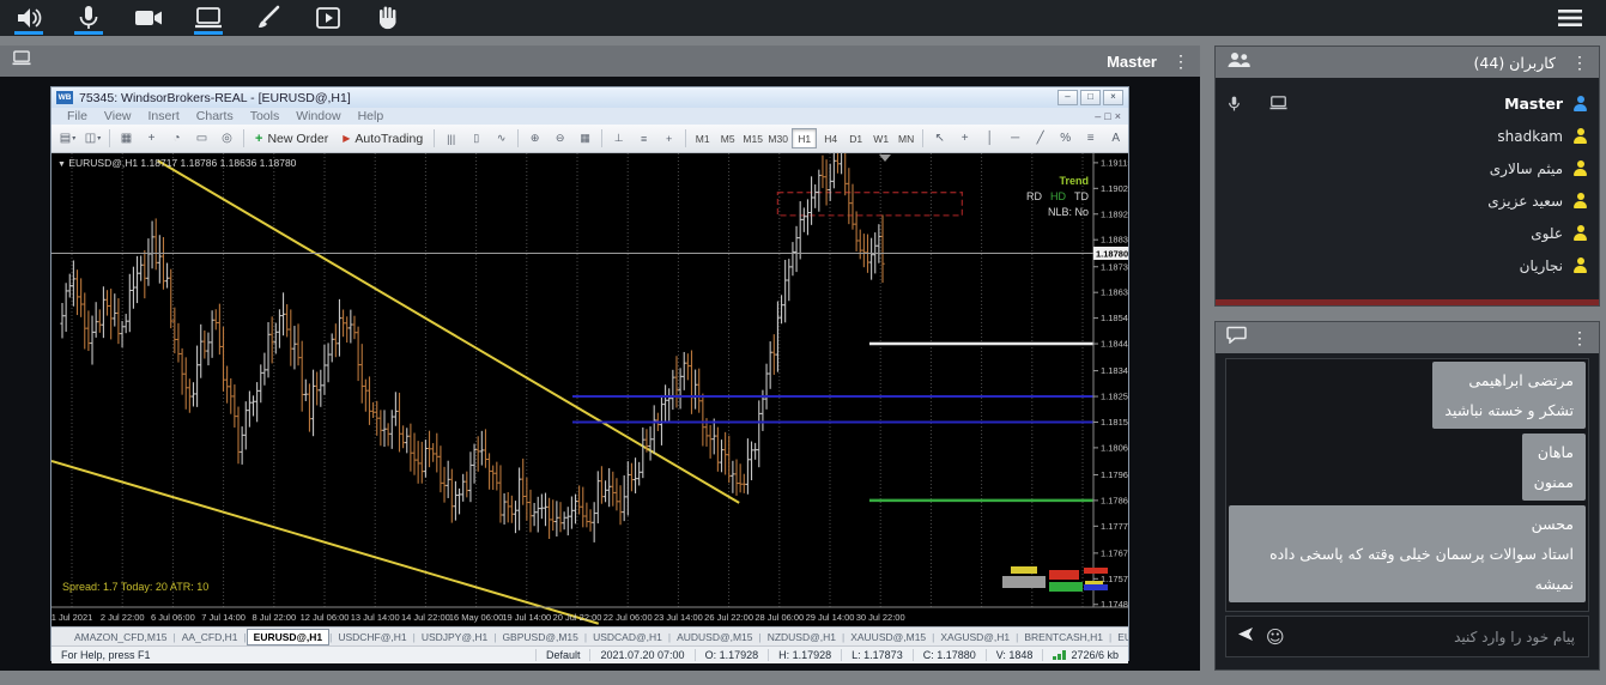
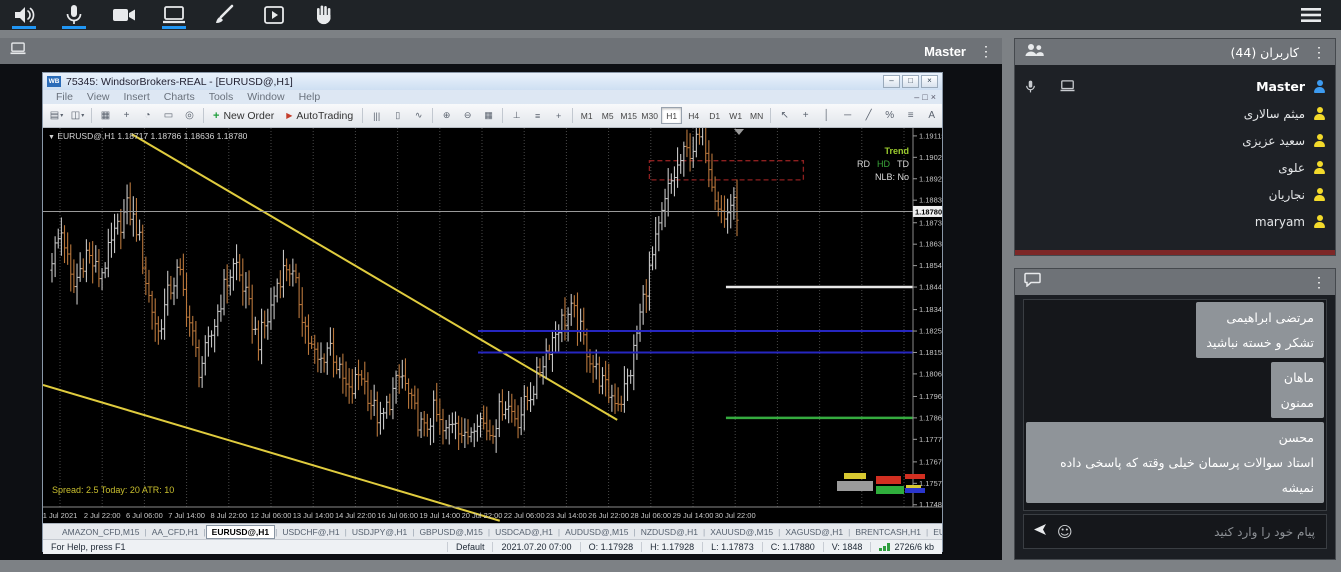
  Master
  ⋮
  75345: WindsorBrokers-REAL - [EURUSD@,H1]
  –
  □
  ×
  File
  View
  Insert
  Charts
  Tools
  Window
  Help
  –
  □
  ×
  ▤
  ◫
  ▦
  +
  ◔
  ▭
  ◎
  +
  New Order
  ▶
  AutoTrading
  |||
  ▯
  ∿
  ⊕
  ⊖
  ▦
  ⊥
  ≡
  +
  M1
  M5
  M15
  M30
  H1
  H4
  D1
  W1
  MN
  ↖
  +
  │
  ─
  ╱
  %
  ≡
  A
  1.1911
  1.1902
  1.1892
  1.1883
  1.1873
  1.1863
  1.1854
  1.1844
  1.1834
  1.1825
  1.1815
  1.1806
  1.1796
  1.1786
  1.1777
  1.1767
  1.1757
  1.1748
  1.18780
  1 Jul 2021
  2 Jul 22:00
  6 Jul 06:00
  7 Jul 14:00
  8 Jul 22:00
  12 Jul 06:00
  13 Jul 14:00
  14 Jul 22:00
- 16 May 06:00
+ 16 Jul 06:00
  19 Jul 14:00
  20 Jul 22:00
  22 Jul 06:00
  23 Jul 14:00
  26 Jul 22:00
  28 Jul 06:00
  29 Jul 14:00
  30 Jul 22:00
  EURUSD@,H1 1.18717 1.18786 1.18636 1.18780
  Trend
  RD HD TD
  NLB: No
- Spread: 1.7 Today: 20 ATR: 10
+ Spread: 2.5 Today: 20 ATR: 10
  AMAZON_CFD,M15
  |
  AA_CFD,H1
  |
  EURUSD@,H1
  |
  USDCHF@,H1
  |
  USDJPY@,H1
  |
  GBPUSD@,M15
  |
  USDCAD@,H1
  |
  AUDUSD@,M15
  |
  NZDUSD@,H1
  |
  XAUUSD@,M15
  |
  XAGUSD@,H1
  |
  BRENTCASH,H1
  |
  For Help, press F1
  Default
  2021.07.20 07:00
  O: 1.17928
  H: 1.17928
  L: 1.17873
  C: 1.17880
  V: 1848
  2726/6 kb
  کاربران (44)
  ⋮
  Master
- shadkam
  میثم سالاری
  سعید عزیزی
  علوی
  نجاریان
+ maryam
  ⋮
  مرتضی ابراهیمی
  تشکر و خسته نباشید
  ماهان
  ممنون
  محسن
  استاد سوالات پرسمان خیلی وقته که پاسخی داده نمیشه
  ☺
